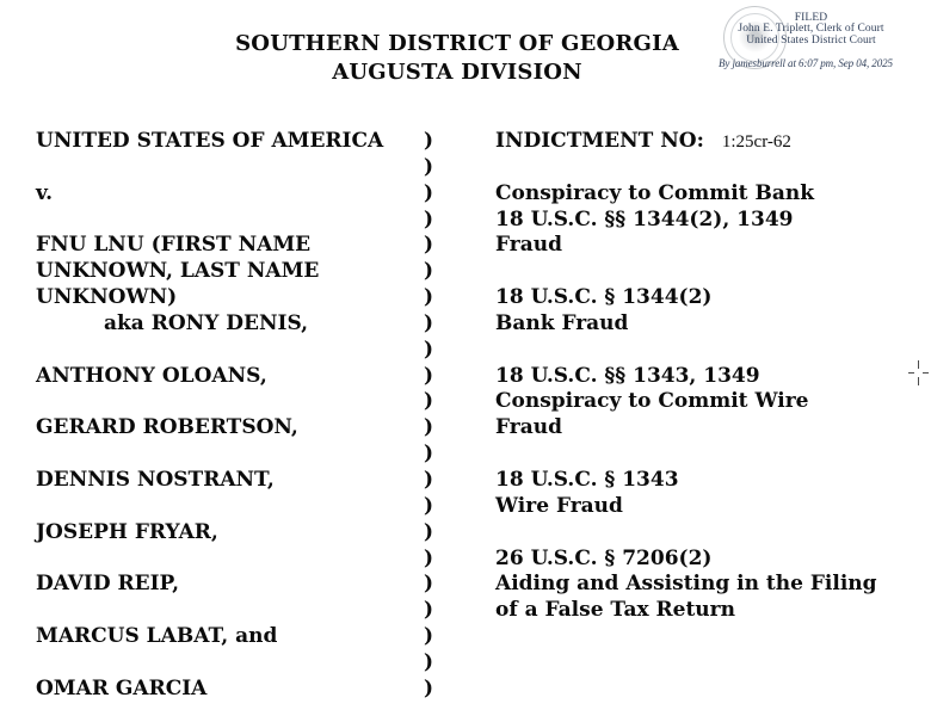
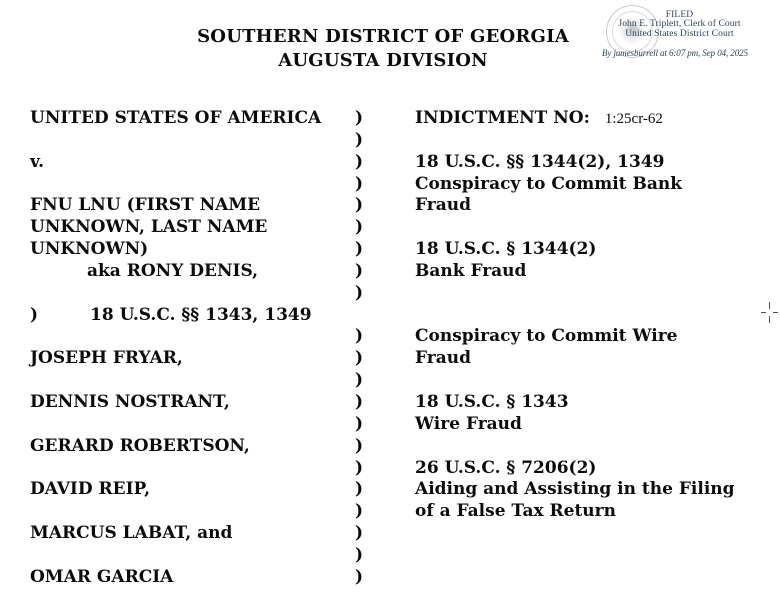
  FILED
  John E. Triplett, Clerk of Court
  United States District Court
  By jamesburrell at 6:07 pm, Sep 04, 2025
  SOUTHERN DISTRICT OF GEORGIA
  AUGUSTA DIVISION
  UNITED STATES OF AMERICA
  )
  INDICTMENT NO: 1:25cr-62
  )
  v.
  )
- Conspiracy to Commit Bank
+ 18 U.S.C. §§ 1344(2), 1349
  )
- 18 U.S.C. §§ 1344(2), 1349
+ Conspiracy to Commit Bank
  FNU LNU (FIRST NAME
  )
  Fraud
  UNKNOWN, LAST NAME
  )
  UNKNOWN)
  )
  18 U.S.C. § 1344(2)
  aka RONY DENIS,
  )
  Bank Fraud
  )
- ANTHONY OLOANS,
  )
  18 U.S.C. §§ 1343, 1349
  )
  Conspiracy to Commit Wire
- GERARD ROBERTSON,
+ JOSEPH FRYAR,
  )
  Fraud
  )
  DENNIS NOSTRANT,
  )
  18 U.S.C. § 1343
  )
  Wire Fraud
- JOSEPH FRYAR,
+ GERARD ROBERTSON,
  )
  )
  26 U.S.C. § 7206(2)
  DAVID REIP,
  )
  Aiding and Assisting in the Filing
  )
  of a False Tax Return
  MARCUS LABAT, and
  )
  )
  OMAR GARCIA
  )
